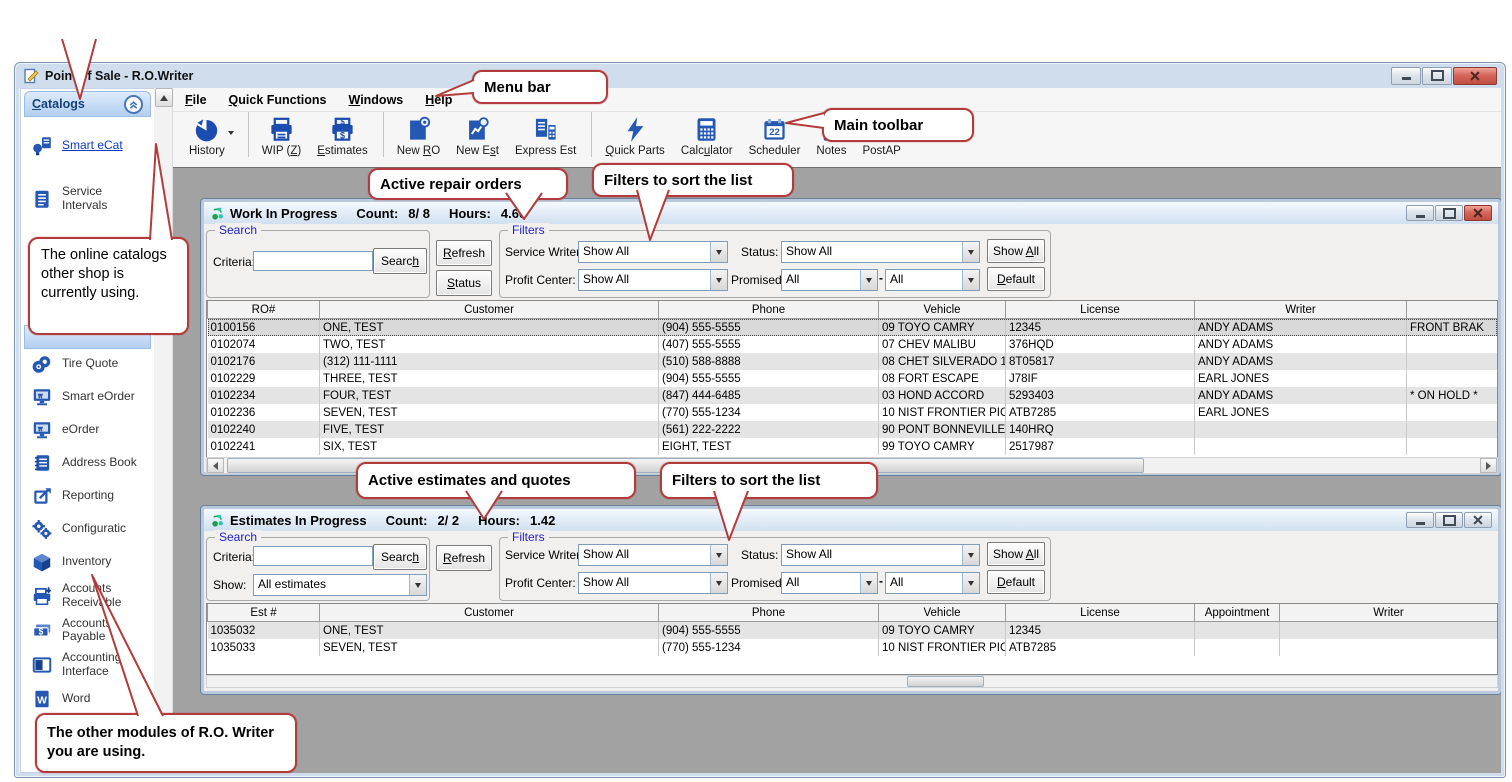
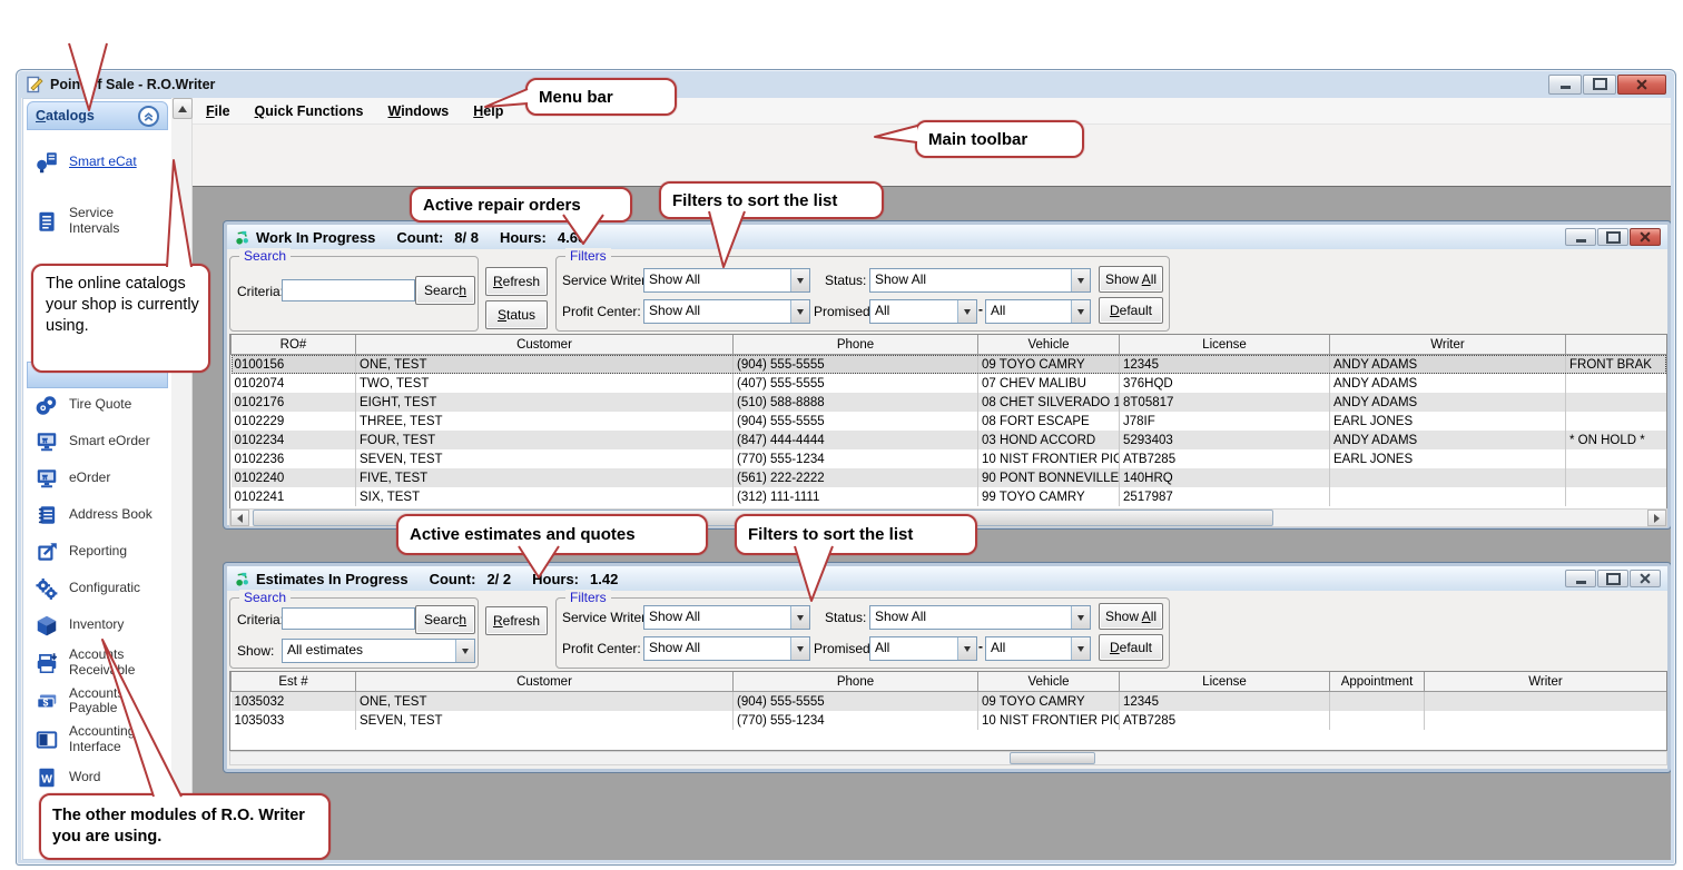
  Poinf Sale - R.O.Writer
  Catalogs
  Smart eCat
  Service Intervals
  Tire Quote
  Smart eOrder
  eOrder
  Address Book
  Reporting
  Configuratic
  Inventory
  Accouts Receivble
  Account Payable
  Accountin Interface
  Word
  File
  Quick Functions
  Windows
  Help
- History
- WIP (Z)
- Estimates
- New RO
- New Est
- Express Est
- Quick Parts
- Calculator
- Scheduler
- Notes
- PostAP
  Work In Progress
  Count:
  8/ 8
  Hours:
  4.6
  Search
  Criteria
  Search
  Refresh
  Status
  Filters
  Service Write
  Show All
  Status:
  Show All
  Show All
  Profit Center:
  Show All
  Promised
  All
  -
  All
  Default
  	RO#	Customer	Phone	Vehicle	License	Writer
  0100156	ONE, TEST	(904) 555-5555	09 TOYO CAMRY	12345	ANDY ADAMS	FRONT BRAK
  0102074	TWO, TEST	(407) 555-5555	07 CHEV MALIBU	376HQD	ANDY ADAMS
- 0102176	(312) 111-1111	(510) 588-8888	08 CHET SILVERADO 1	8T05817	ANDY ADAMS
+ 0102176	EIGHT, TEST	(510) 588-8888	08 CHET SILVERADO 1	8T05817	ANDY ADAMS
  0102229	THREE, TEST	(904) 555-5555	08 FORT ESCAPE	J78IF	EARL JONES
- 0102234	FOUR, TEST	(847) 444-6485	03 HOND ACCORD	5293403	ANDY ADAMS	* ON HOLD *
+ 0102234	FOUR, TEST	(847) 444-4444	03 HOND ACCORD	5293403	ANDY ADAMS	* ON HOLD *
  0102236	SEVEN, TEST	(770) 555-1234	10 NIST FRONTIER PIC	ATB7285	EARL JONES
  0102240	FIVE, TEST	(561) 222-2222	90 PONT BONNEVILLE	140HRQ
- 0102241	SIX, TEST	EIGHT, TEST	99 TOYO CAMRY	2517987
+ 0102241	SIX, TEST	(312) 111-1111	99 TOYO CAMRY	2517987
  Estimates In Progress
  Count:
  2/ 2
  Hours:
  1.42
  Search
  Criteria
  Search
  Show:
  All estimates
  Refresh
  Filters
  Service Write
  Show All
  Status:
  Show All
  Show All
  Profit Center:
  Show All
  Promised
  All
  -
  All
  Default
  	Est #	Customer	Phone	Vehicle	License	Appointment	Writer
  1035032	ONE, TEST	(904) 555-5555	09 TOYO CAMRY	12345
  1035033	SEVEN, TEST	(770) 555-1234	10 NIST FRONTIER PIC	ATB7285
  Menu bar
  Main toolbar
  Active repair orders
  Filters to sort the list
  Active estimates and quotes
  Filters to sort the list
- The online catalogs other shop is currently using.
+ The online catalogs your shop is currently using.
  The other modules of R.O. Writer you are using.
